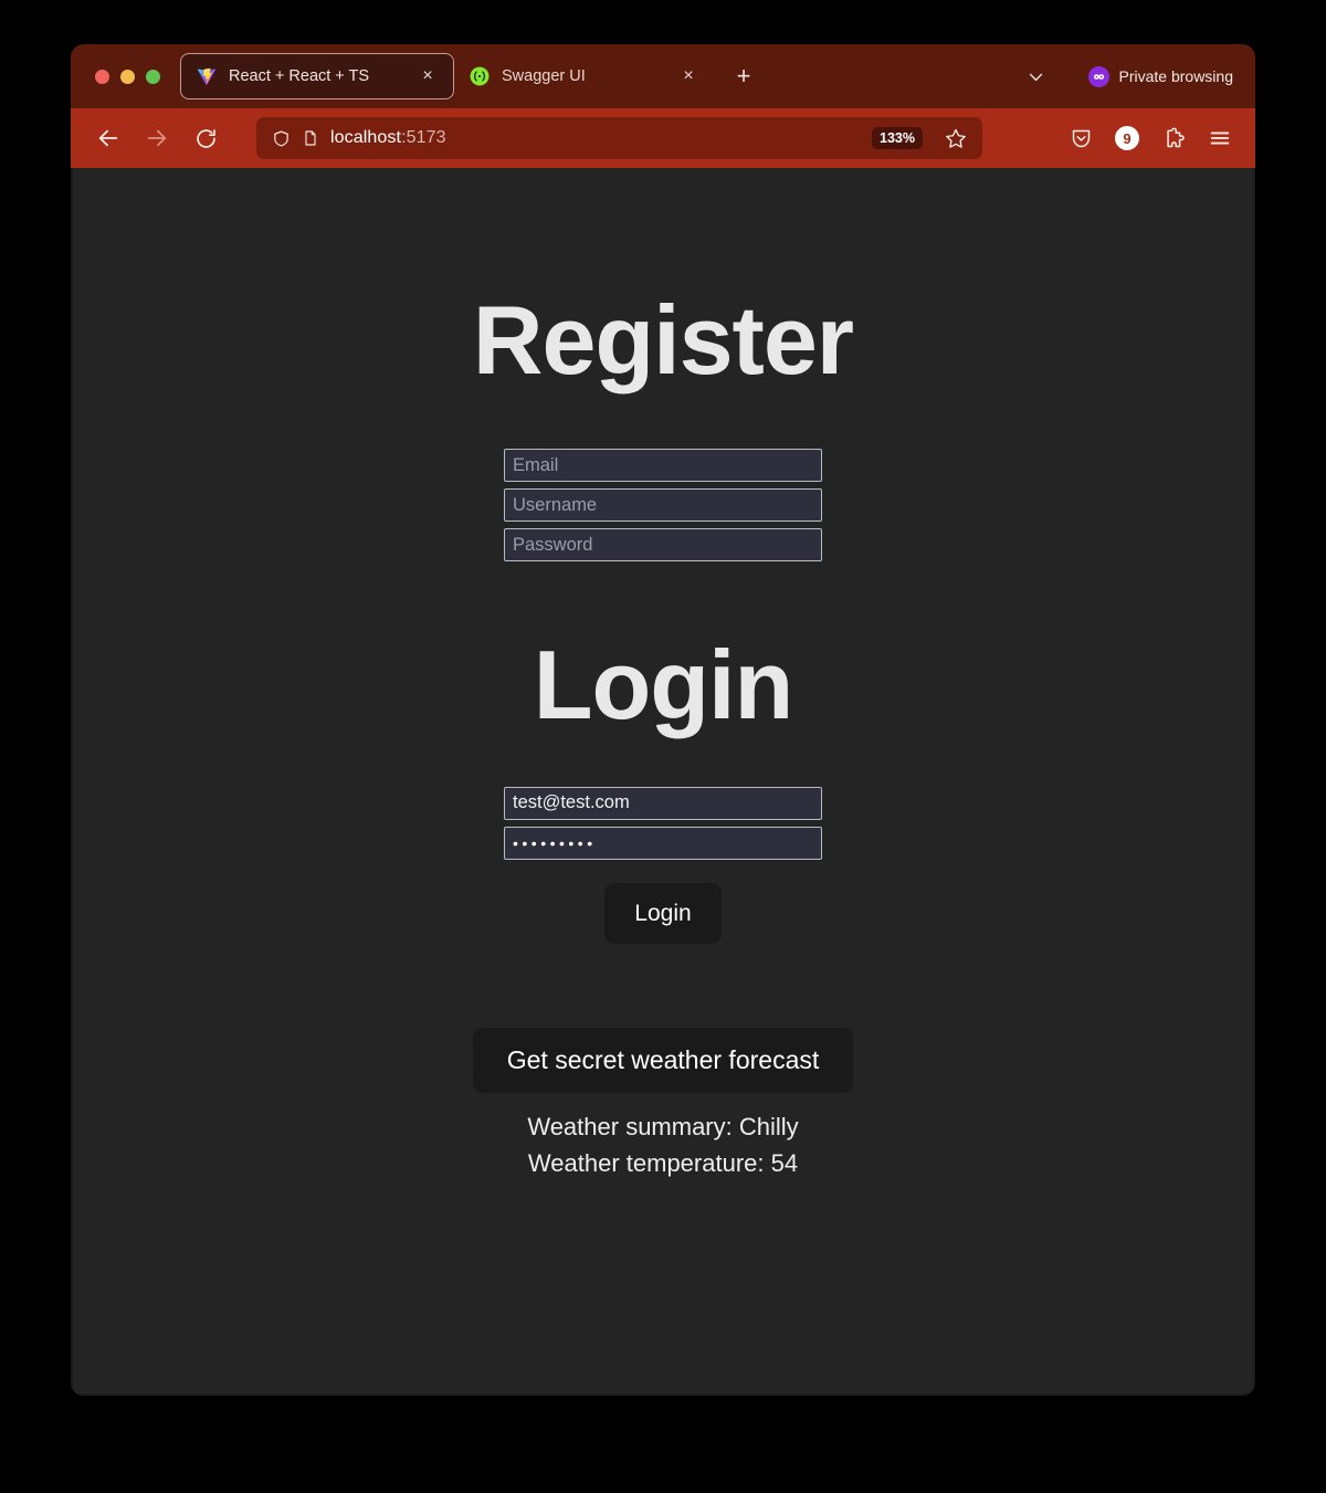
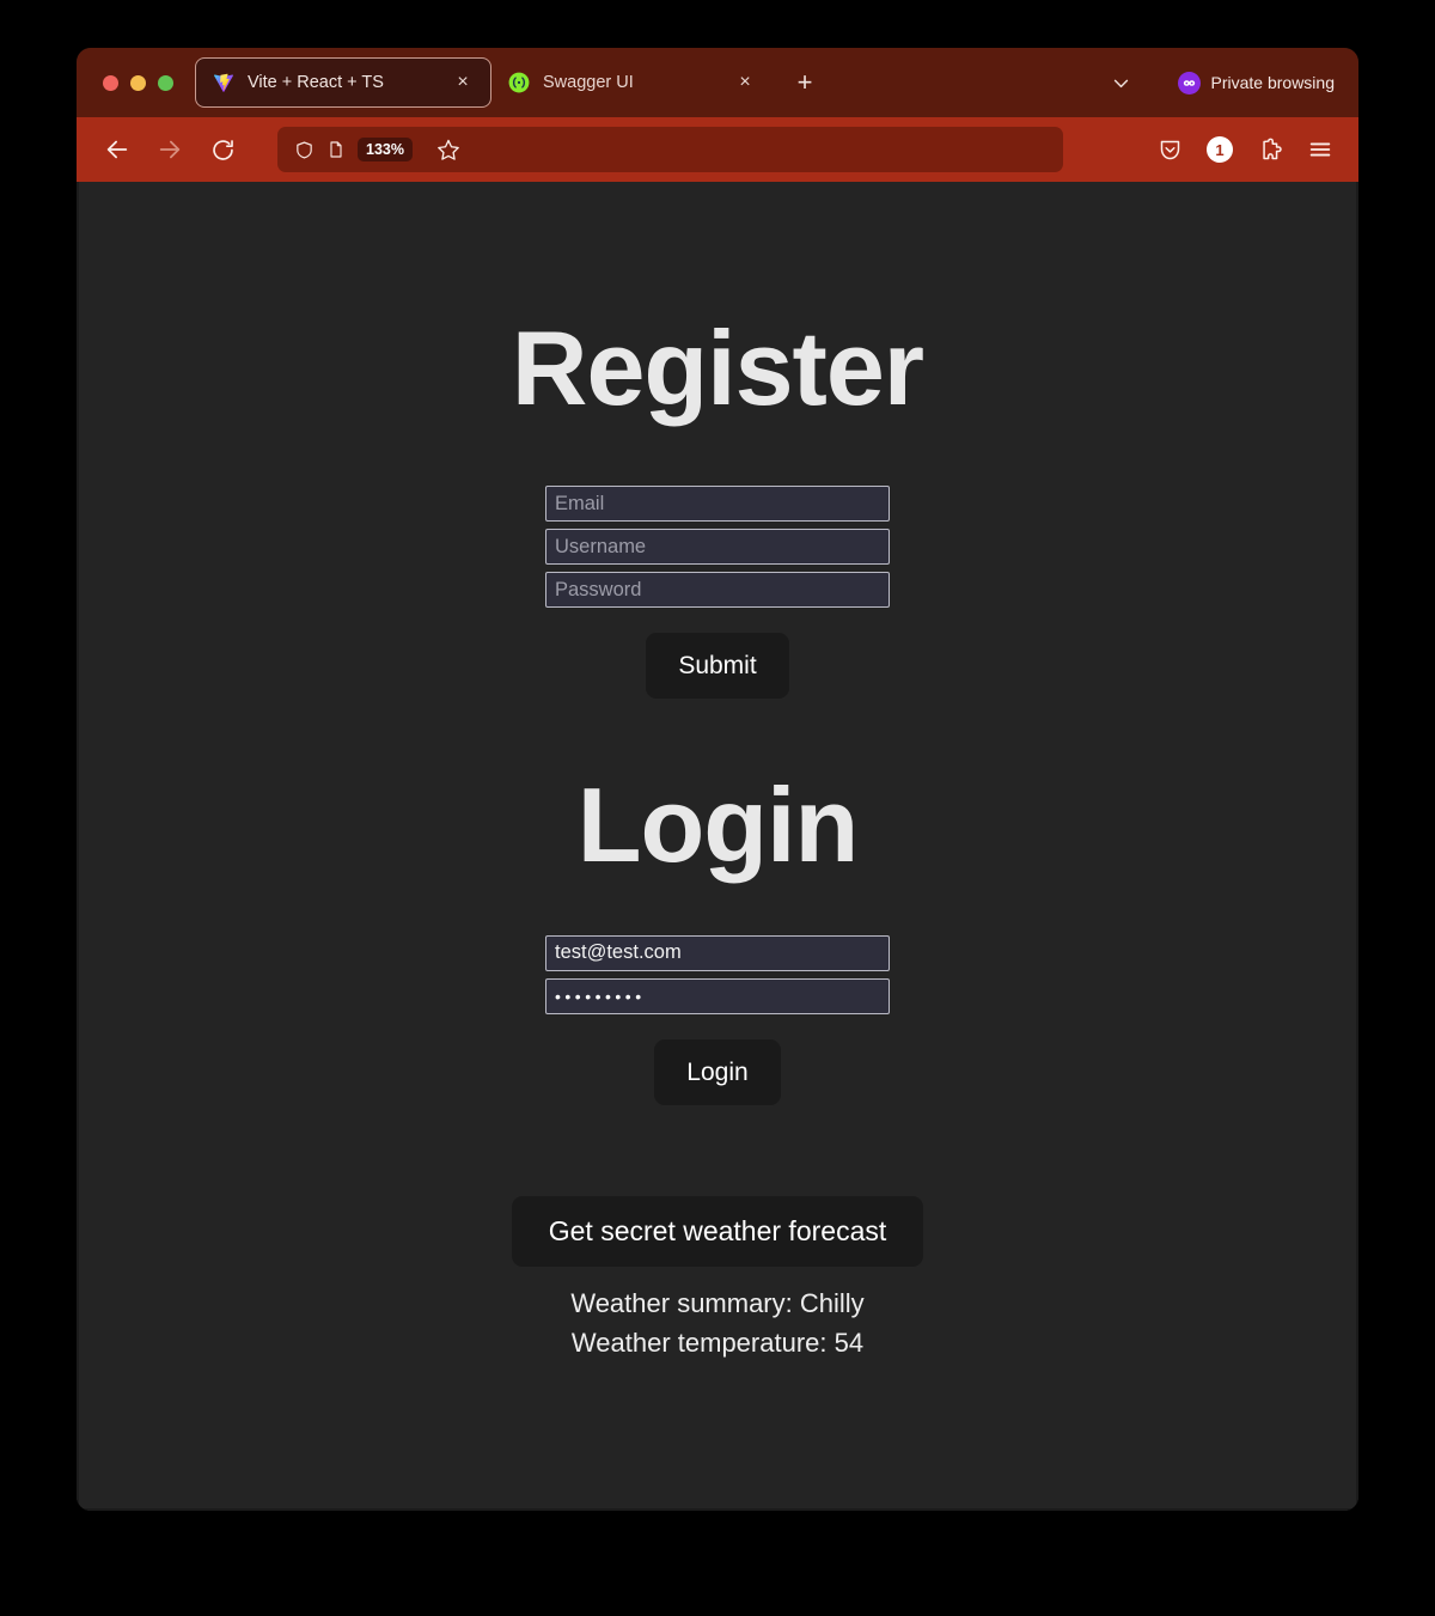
- React + React + TS
+ Vite + React + TS
  ×
  Swagger UI
  ×
  +
  Private browsing
- localhost:5173
  133%
- 9
+ 1
  Register
  Email
  Username
  Password
+ Submit
  Login
  test@test.com
  •••••••••
  Login
  Get secret weather forecast
  Weather summary: Chilly
  Weather temperature: 54
